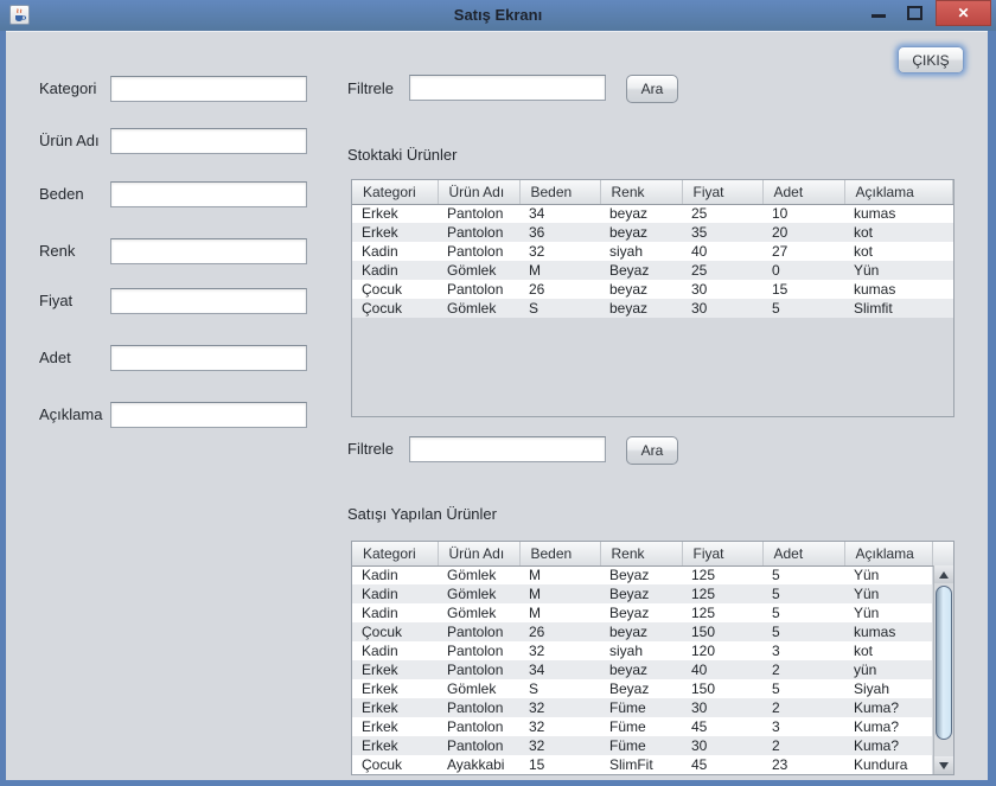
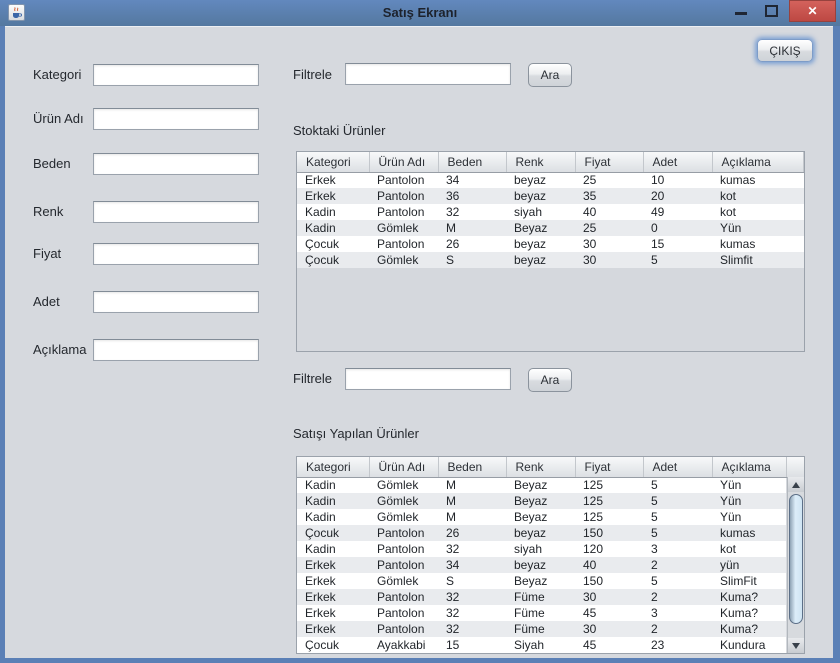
  Satış Ekranı
  ✕
  ÇIKIŞ
  Kategori
  Ürün Adı
  Beden
  Renk
  Fiyat
  Adet
  Açıklama
  Filtrele
  Ara
  Stoktaki Ürünler
  Kategori	Ürün Adı	Beden	Renk	Fiyat	Adet	Açıklama
  Erkek	Pantolon	34	beyaz	25	10	kumas
  Erkek	Pantolon	36	beyaz	35	20	kot
- Kadin	Pantolon	32	siyah	40	27	kot
+ Kadin	Pantolon	32	siyah	40	49	kot
  Kadin	Gömlek	M	Beyaz	25	0	Yün
  Çocuk	Pantolon	26	beyaz	30	15	kumas
  Çocuk	Gömlek	S	beyaz	30	5	Slimfit
  Filtrele
  Ara
  Satışı Yapılan Ürünler
  Kategori	Ürün Adı	Beden	Renk	Fiyat	Adet	Açıklama
  Kadin	Gömlek	M	Beyaz	125	5	Yün
  Kadin	Gömlek	M	Beyaz	125	5	Yün
  Kadin	Gömlek	M	Beyaz	125	5	Yün
  Çocuk	Pantolon	26	beyaz	150	5	kumas
  Kadin	Pantolon	32	siyah	120	3	kot
  Erkek	Pantolon	34	beyaz	40	2	yün
- Erkek	Gömlek	S	Beyaz	150	5	Siyah
+ Erkek	Gömlek	S	Beyaz	150	5	SlimFit
  Erkek	Pantolon	32	Füme	30	2	Kuma?
  Erkek	Pantolon	32	Füme	45	3	Kuma?
  Erkek	Pantolon	32	Füme	30	2	Kuma?
- Çocuk	Ayakkabi	15	SlimFit	45	23	Kundura
+ Çocuk	Ayakkabi	15	Siyah	45	23	Kundura
